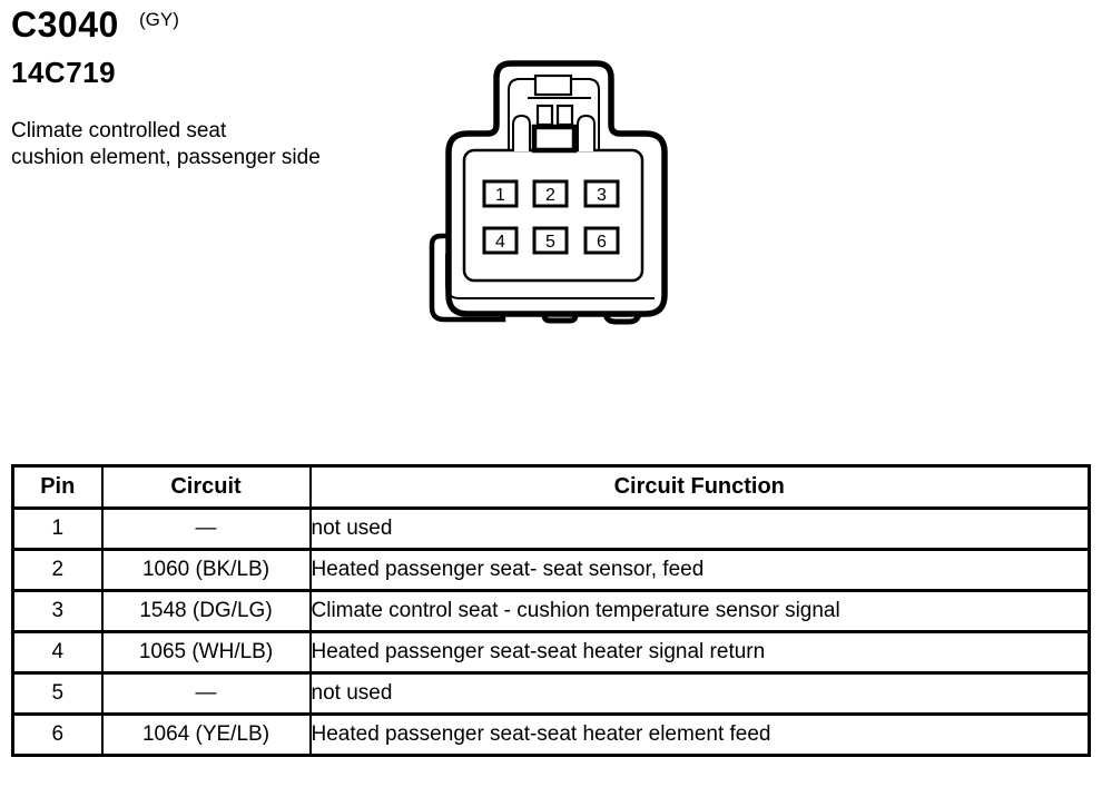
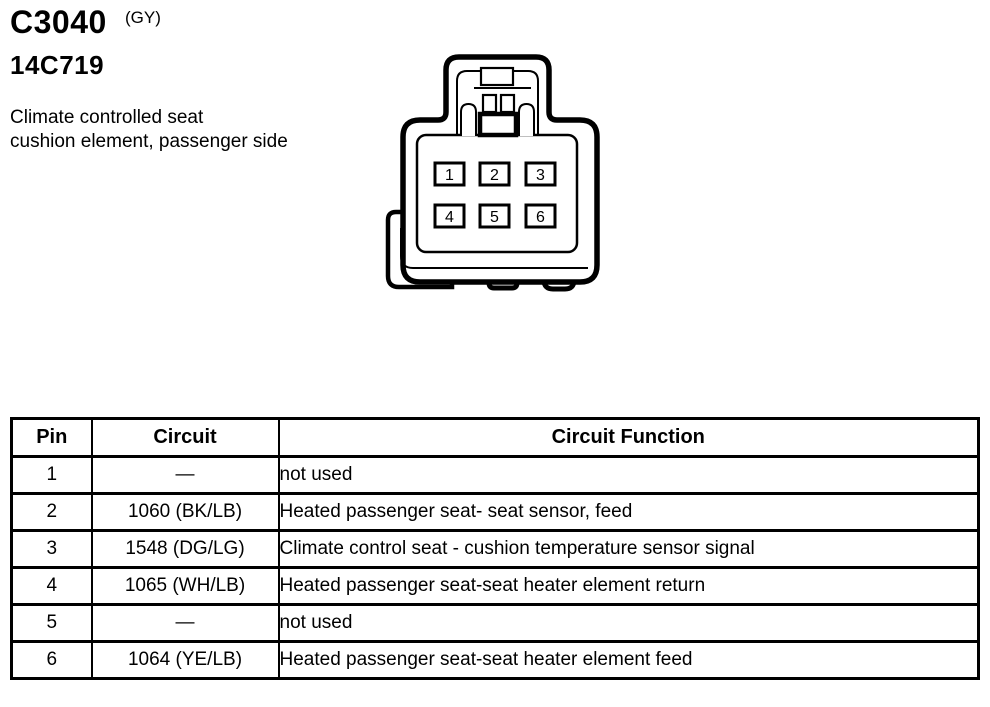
  C3040
  (GY)
  14C719
  Climate controlled seat
  cushion element, passenger side
  1
  2
  3
  4
  5
  6
  Pin	Circuit	Circuit Function
  1	—	not used
  2	1060 (BK/LB)	Heated passenger seat- seat sensor, feed
  3	1548 (DG/LG)	Climate control seat - cushion temperature sensor signal
- 4	1065 (WH/LB)	Heated passenger seat-seat heater signal return
+ 4	1065 (WH/LB)	Heated passenger seat-seat heater element return
  5	—	not used
  6	1064 (YE/LB)	Heated passenger seat-seat heater element feed
